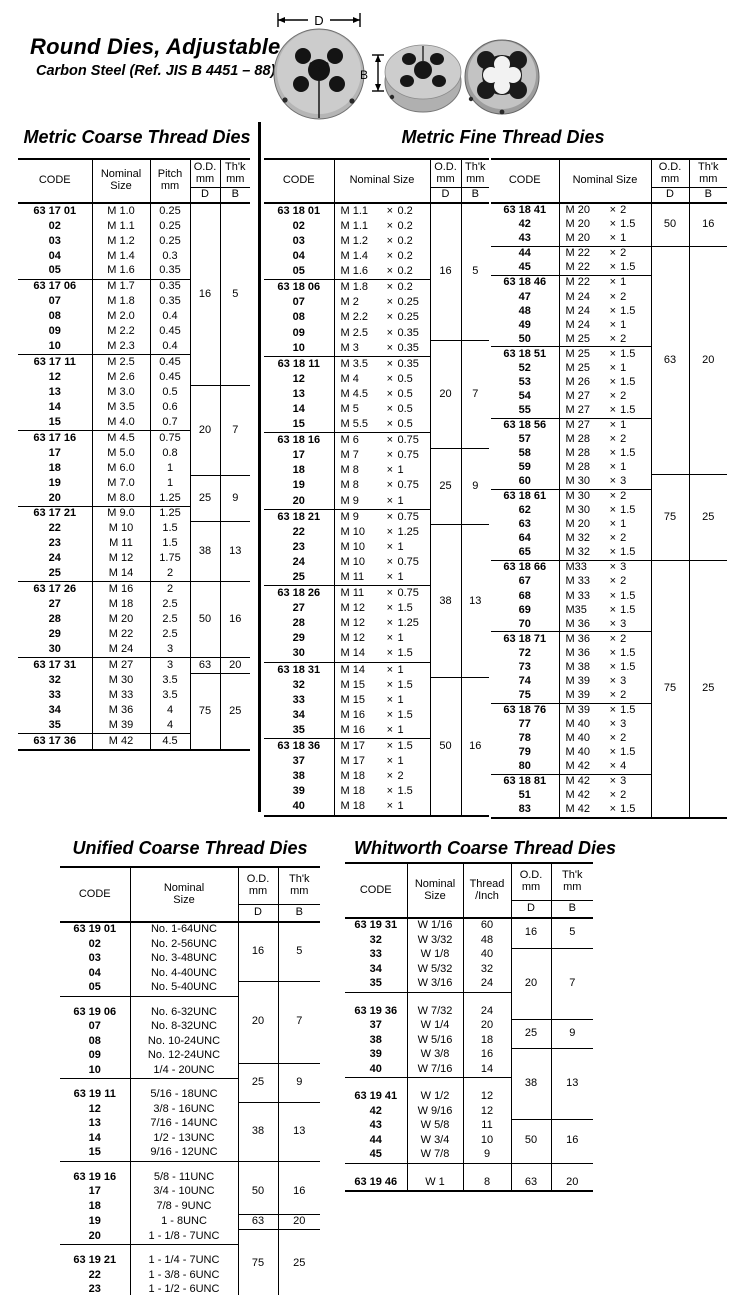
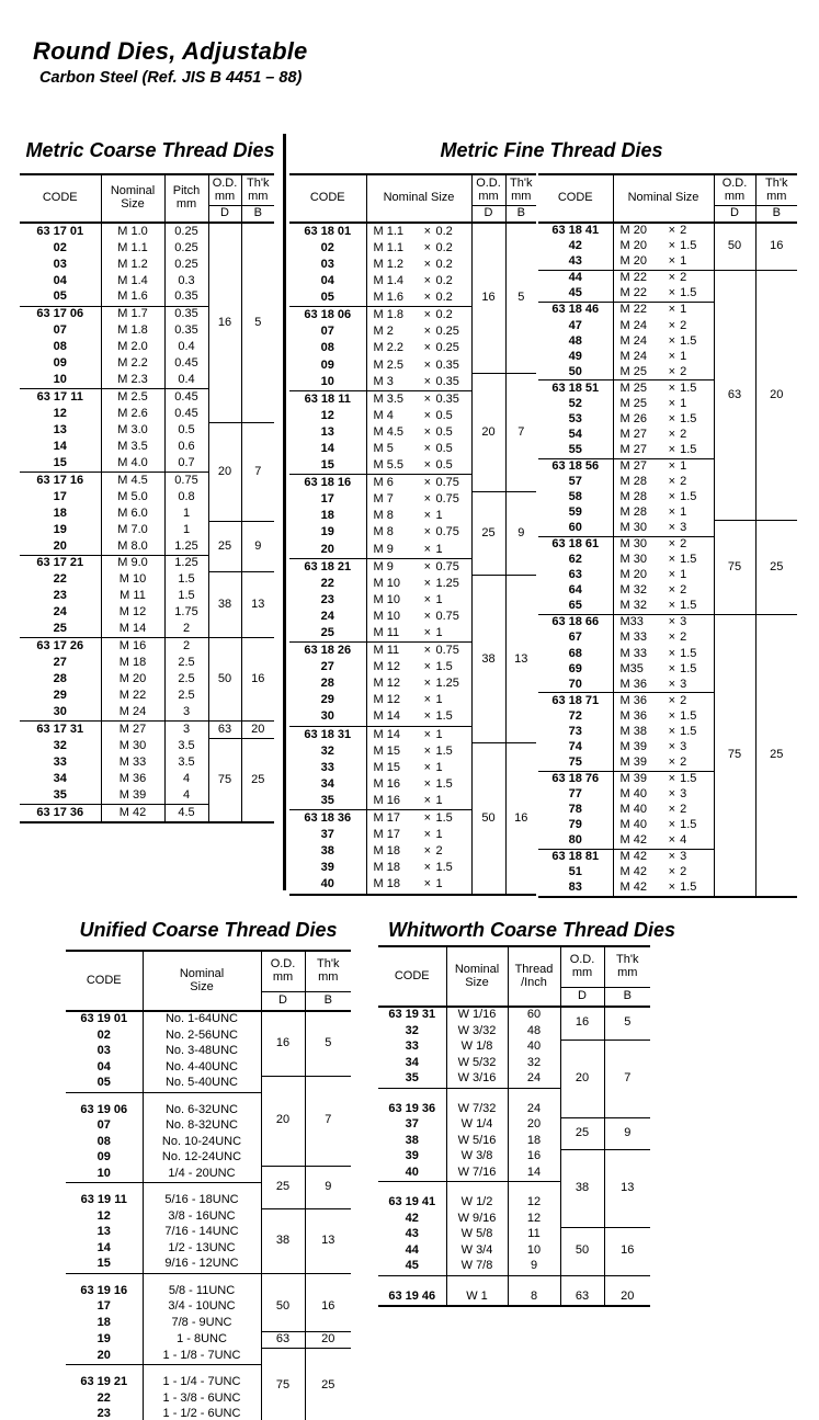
  Round Dies, Adjustable
  Carbon Steel (Ref. JIS B 4451 – 88)
- D
- B
  Metric Coarse Thread Dies
  CODE	Nominal Size	Pitch mm	O.D. mm	Th'k mm
  D	B
  63 17 01	M 1.0	0.25	16	5
  02	M 1.1	0.25
  03	M 1.2	0.25
  04	M 1.4	0.3
  05	M 1.6	0.35
  63 17 06	M 1.7	0.35
  07	M 1.8	0.35
  08	M 2.0	0.4
  09	M 2.2	0.45
  10	M 2.3	0.4
  63 17 11	M 2.5	0.45
  12	M 2.6	0.45
  13	M 3.0	0.5	20	7
  14	M 3.5	0.6
  15	M 4.0	0.7
  63 17 16	M 4.5	0.75
  17	M 5.0	0.8
  18	M 6.0	1
  19	M 7.0	1	25	9
  20	M 8.0	1.25
  63 17 21	M 9.0	1.25
  22	M 10	1.5	38	13
  23	M 11	1.5
  24	M 12	1.75
  25	M 14	2
  63 17 26	M 16	2	50	16
  27	M 18	2.5
  28	M 20	2.5
  29	M 22	2.5
  30	M 24	3
  63 17 31	M 27	3	63	20
  32	M 30	3.5	75	25
  33	M 33	3.5
  34	M 36	4
  35	M 39	4
  63 17 36	M 42	4.5
  Metric Fine Thread Dies
  CODE	Nominal Size	O.D. mm	Th'k mm
  D	B
  63 18 01	M 1.1 × 0.2	16	5
  02	M 1.1 × 0.2
  03	M 1.2 × 0.2
  04	M 1.4 × 0.2
  05	M 1.6 × 0.2
  63 18 06	M 1.8 × 0.2
  07	M 2 × 0.25
  08	M 2.2 × 0.25
  09	M 2.5 × 0.35
  10	M 3 × 0.35	20	7
  63 18 11	M 3.5 × 0.35
  12	M 4 × 0.5
  13	M 4.5 × 0.5
  14	M 5 × 0.5
  15	M 5.5 × 0.5
  63 18 16	M 6 × 0.75
  17	M 7 × 0.75	25	9
  18	M 8 × 1
  19	M 8 × 0.75
  20	M 9 × 1
  63 18 21	M 9 × 0.75
  22	M 10 × 1.25	38	13
  23	M 10 × 1
  24	M 10 × 0.75
  25	M 11 × 1
  63 18 26	M 11 × 0.75
  27	M 12 × 1.5
  28	M 12 × 1.25
  29	M 12 × 1
  30	M 14 × 1.5
  63 18 31	M 14 × 1
  32	M 15 × 1.5	50	16
  33	M 15 × 1
  34	M 16 × 1.5
  35	M 16 × 1
  63 18 36	M 17 × 1.5
  37	M 17 × 1
  38	M 18 × 2
  39	M 18 × 1.5
  40	M 18 × 1
  CODE	Nominal Size	O.D. mm	Th'k mm
  D	B
  63 18 41	M 20 × 2	50	16
  42	M 20 × 1.5
  43	M 20 × 1
  44	M 22 × 2	63	20
  45	M 22 × 1.5
  63 18 46	M 22 × 1
  47	M 24 × 2
  48	M 24 × 1.5
  49	M 24 × 1
  50	M 25 × 2
  63 18 51	M 25 × 1.5
  52	M 25 × 1
  53	M 26 × 1.5
  54	M 27 × 2
  55	M 27 × 1.5
  63 18 56	M 27 × 1
  57	M 28 × 2
  58	M 28 × 1.5
  59	M 28 × 1
  60	M 30 × 3	75	25
  63 18 61	M 30 × 2
  62	M 30 × 1.5
  63	M 20 × 1
  64	M 32 × 2
  65	M 32 × 1.5
  63 18 66	M33 × 3	75	25
  67	M 33 × 2
  68	M 33 × 1.5
  69	M35 × 1.5
  70	M 36 × 3
  63 18 71	M 36 × 2
  72	M 36 × 1.5
  73	M 38 × 1.5
  74	M 39 × 3
  75	M 39 × 2
  63 18 76	M 39 × 1.5
  77	M 40 × 3
  78	M 40 × 2
  79	M 40 × 1.5
  80	M 42 × 4
  63 18 81	M 42 × 3
  51	M 42 × 2
  83	M 42 × 1.5
  Unified Coarse Thread Dies
  CODE	Nominal Size	O.D. mm	Th'k mm
  D	B
  63 19 01	No. 1-64UNC	16	5
  02	No. 2-56UNC
  03	No. 3-48UNC
  04	No. 4-40UNC
  05	No. 5-40UNC	20	7
  63 19 06	No. 6-32UNC
  07	No. 8-32UNC
  08	No. 10-24UNC
  09	No. 12-24UNC
  10	1/4 - 20UNC	25	9
  63 19 11	5/16 - 18UNC
  12	3/8 - 16UNC	38	13
  13	7/16 - 14UNC
  14	1/2 - 13UNC
  15	9/16 - 12UNC
  63 19 16	5/8 - 11UNC	50	16
  17	3/4 - 10UNC
  18	7/8 - 9UNC
  19	1 - 8UNC	63	20
  20	1 - 1/8 - 7UNC	75	25
  63 19 21	1 - 1/4 - 7UNC
  22	1 - 3/8 - 6UNC
  23	1 - 1/2 - 6UNC
  Whitworth Coarse Thread Dies
  CODE	Nominal Size	Thread /Inch	O.D. mm	Th'k mm
  D	B
  63 19 31	W 1/16	60	16	5
  32	W 3/32	48
  33	W 1/8	40	20	7
  34	W 5/32	32
  35	W 3/16	24
  63 19 36	W 7/32	24
  37	W 1/4	20	25	9
  38	W 5/16	18
  39	W 3/8	16	38	13
  40	W 7/16	14
  63 19 41	W 1/2	12
  42	W 9/16	12
  43	W 5/8	11	50	16
  44	W 3/4	10
  45	W 7/8	9
  63 19 46	W 1	8	63	20
